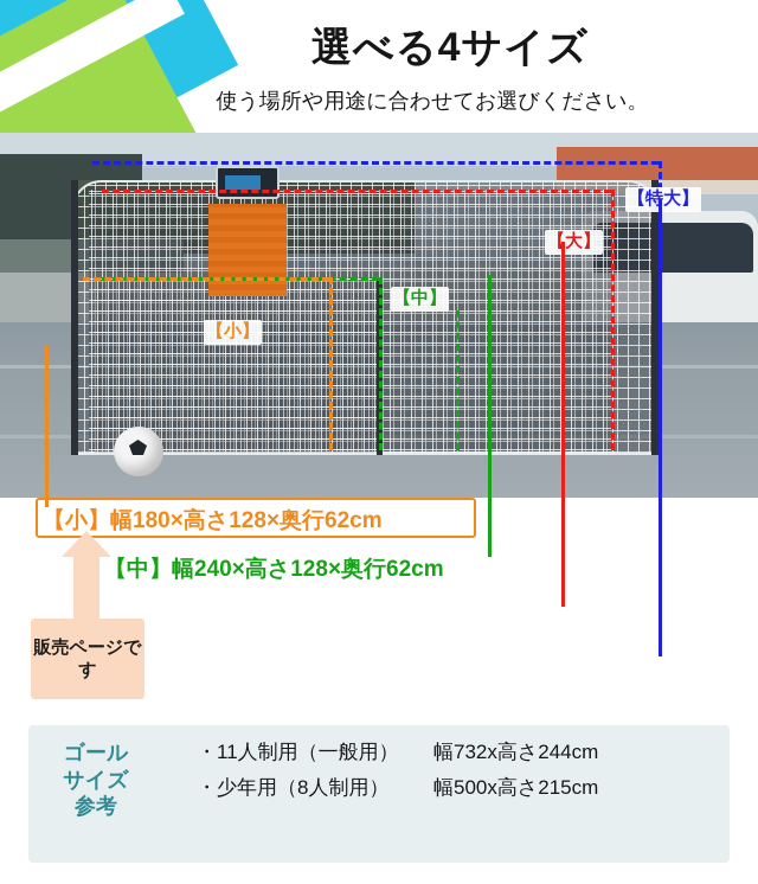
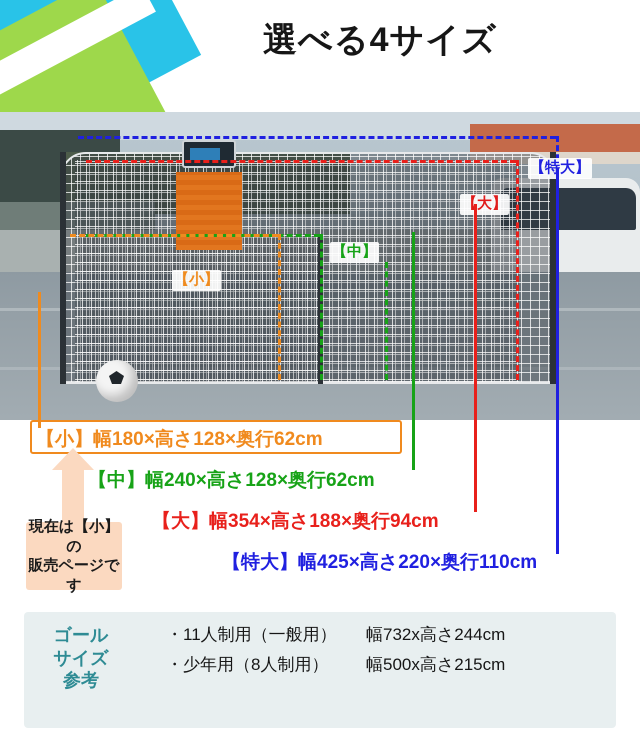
  選べる4サイズ
- 使う場所や用途に合わせてお選びください。
  【特大】
  【大】
  【中】
  【小】
  【小】幅180×高さ128×奥行62cm
  【中】幅240×高さ128×奥行62cm
+ 【大】幅354×高さ188×奥行94cm
+ 【特大】幅425×高さ220×奥行110cm
+ 現在は【小】の
  販売ページです
  ゴール
  サイズ
  参考
  ・11人制用（一般用）
  幅732x高さ244cm
  ・少年用（8人制用）
  幅500x高さ215cm
